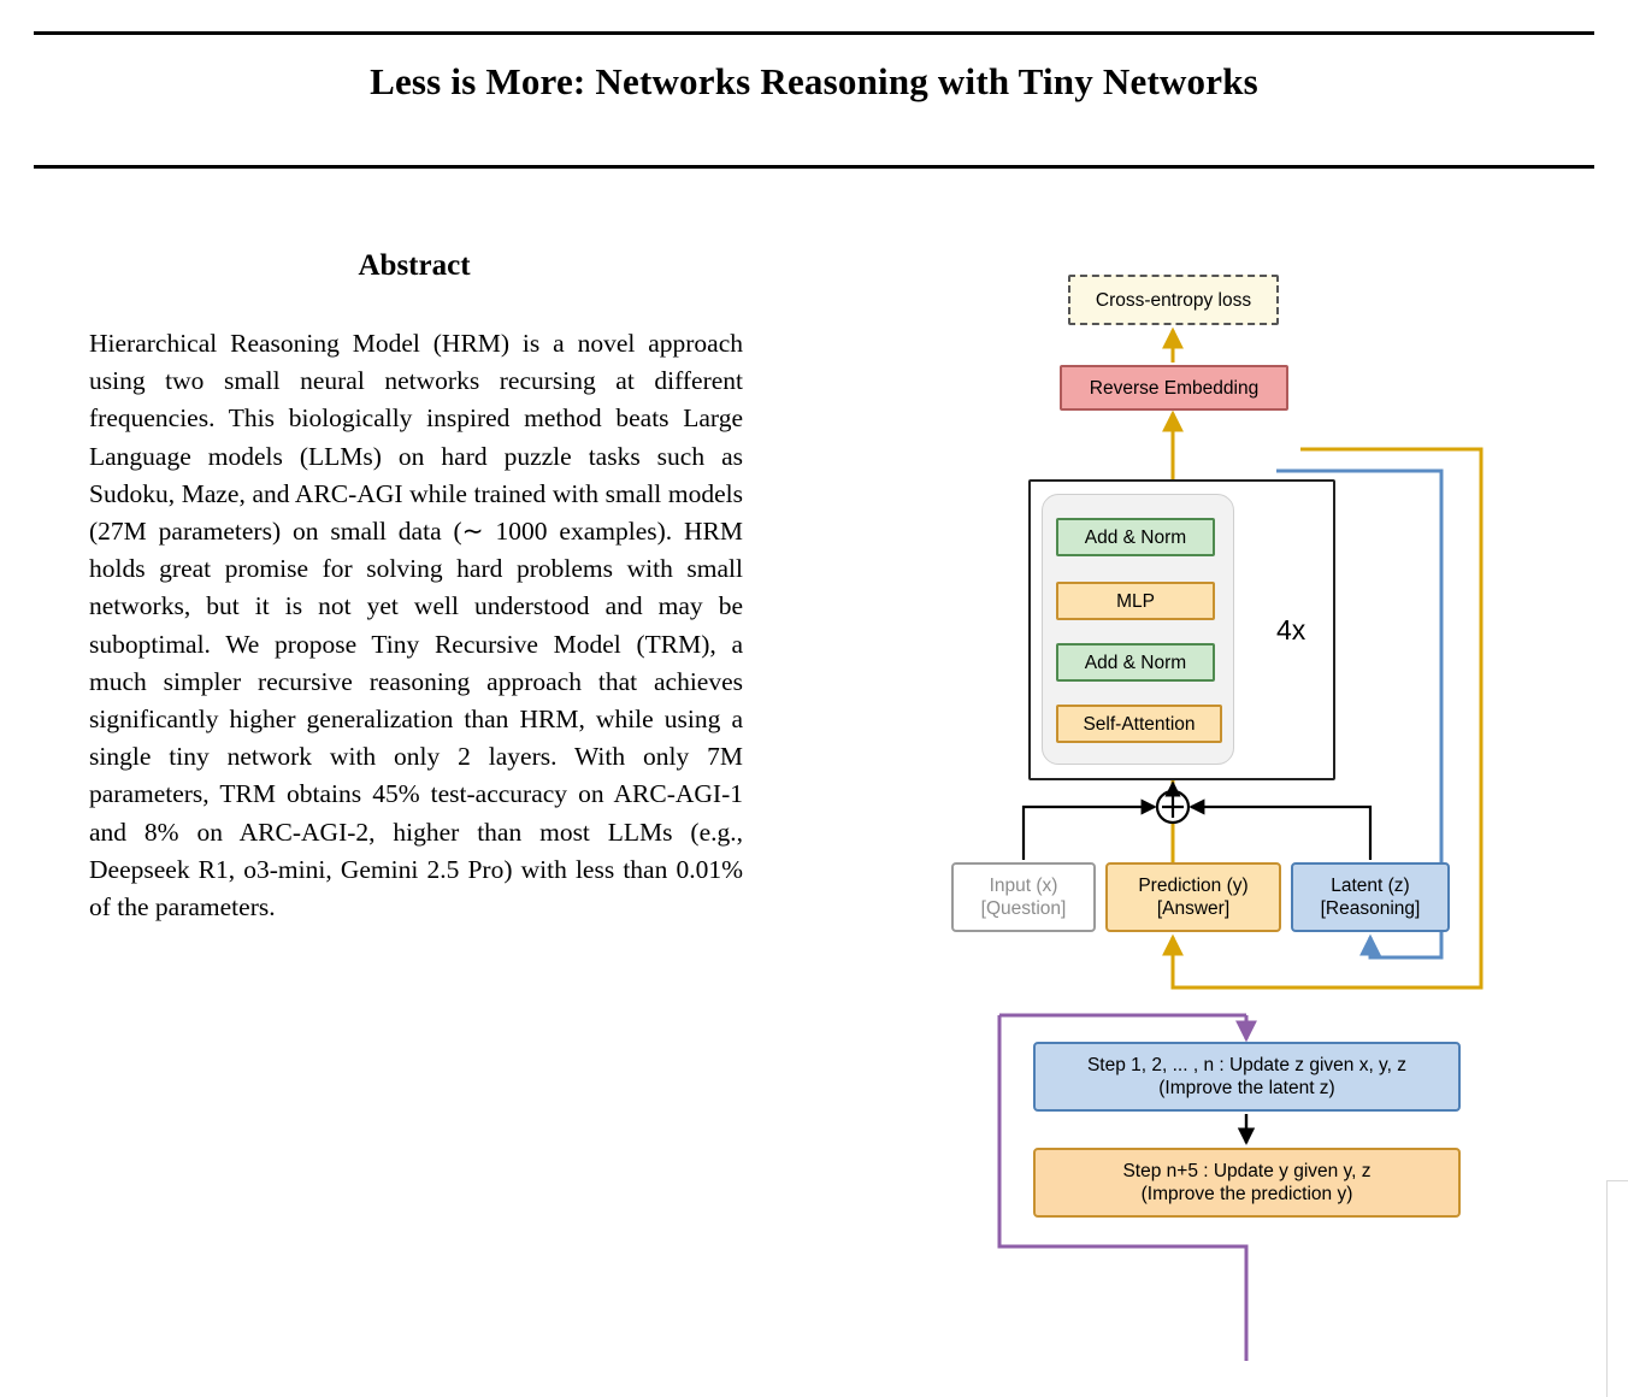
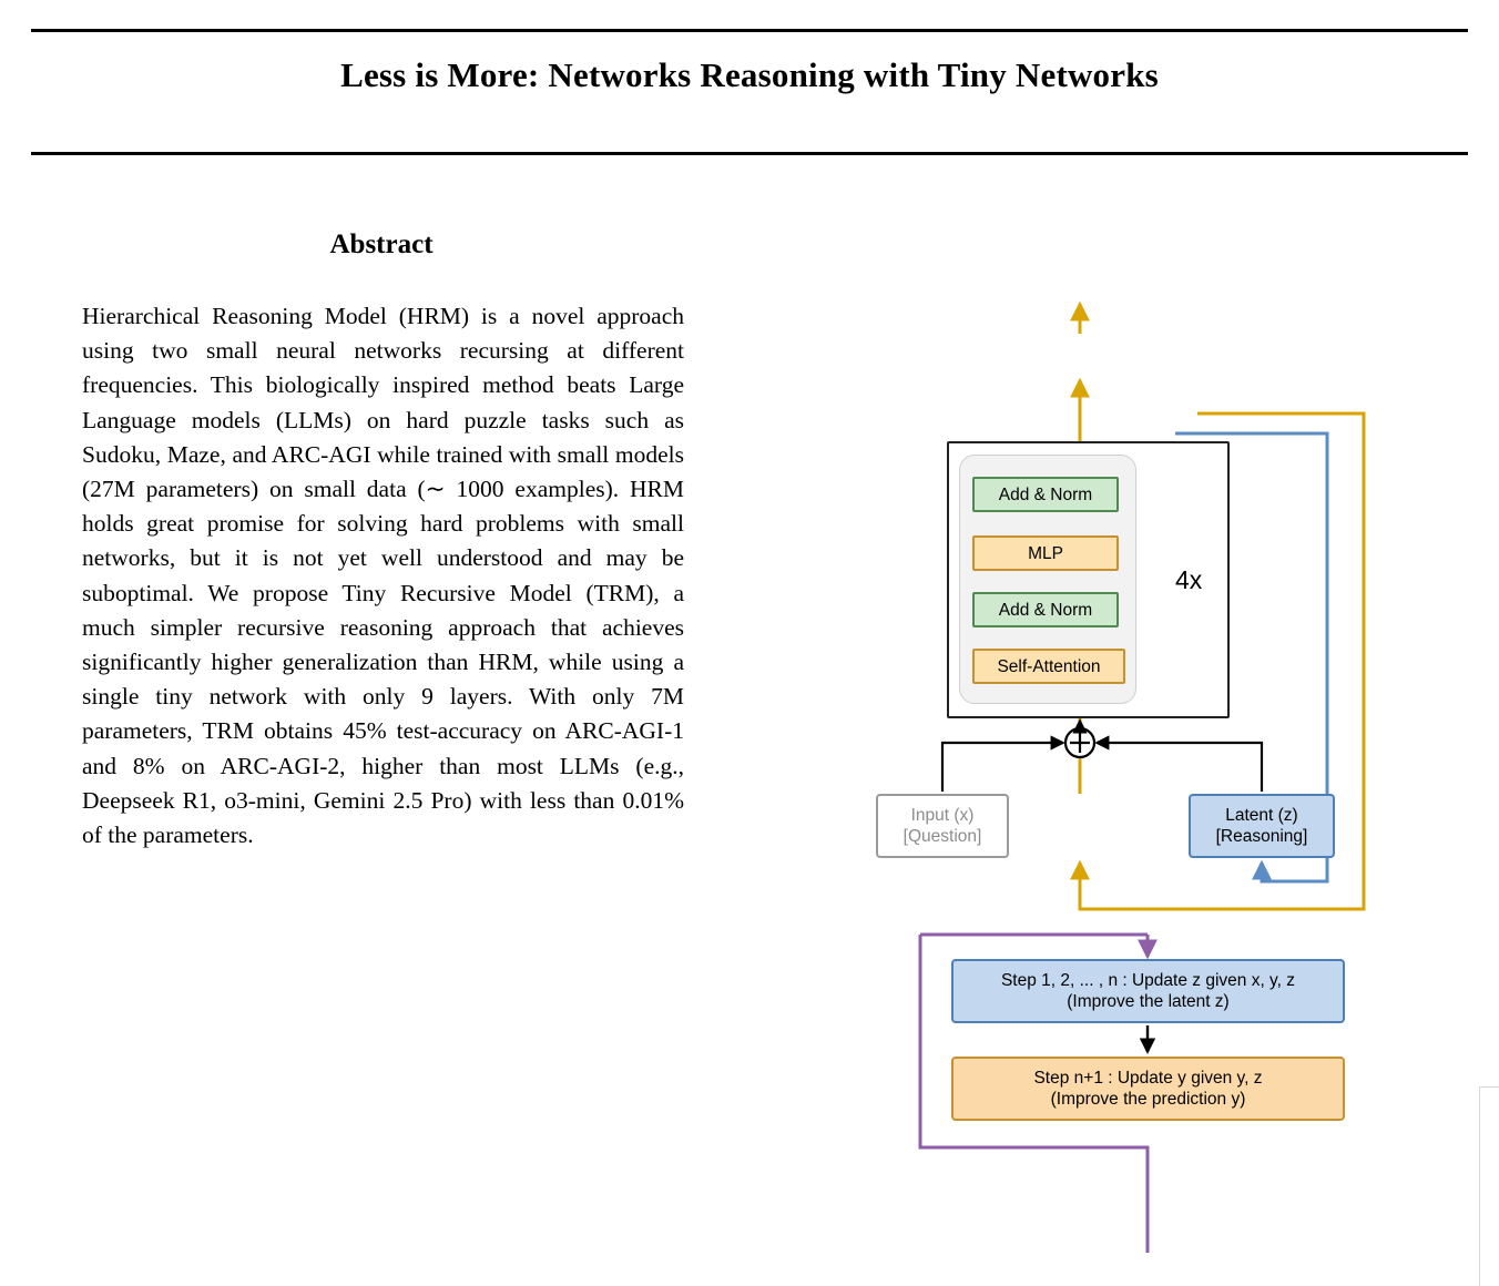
  Less is More: Networks Reasoning with Tiny Networks
  Abstract
- Hierarchical Reasoning Model (HRM) is a novel approach using two small neural networks recursing at different frequencies. This biologically inspired method beats Large Language models (LLMs) on hard puzzle tasks such as Sudoku, Maze, and ARC-AGI while trained with small models (27M parameters) on small data (∼ 1000 examples). HRM holds great promise for solving hard problems with small networks, but it is not yet well understood and may be suboptimal. We propose Tiny Recursive Model (TRM), a much simpler recursive reasoning approach that achieves significantly higher generalization than HRM, while using a single tiny network with only 2 layers. With only 7M parameters, TRM obtains 45% test-accuracy on ARC-AGI-1 and 8% on ARC-AGI-2, higher than most LLMs (e.g., Deepseek R1, o3-mini, Gemini 2.5 Pro) with less than 0.01% of the parameters.
+ Hierarchical Reasoning Model (HRM) is a novel approach using two small neural networks recursing at different frequencies. This biologically inspired method beats Large Language models (LLMs) on hard puzzle tasks such as Sudoku, Maze, and ARC-AGI while trained with small models (27M parameters) on small data (∼ 1000 examples). HRM holds great promise for solving hard problems with small networks, but it is not yet well understood and may be suboptimal. We propose Tiny Recursive Model (TRM), a much simpler recursive reasoning approach that achieves significantly higher generalization than HRM, while using a single tiny network with only 9 layers. With only 7M parameters, TRM obtains 45% test-accuracy on ARC-AGI-1 and 8% on ARC-AGI-2, higher than most LLMs (e.g., Deepseek R1, o3-mini, Gemini 2.5 Pro) with less than 0.01% of the parameters.
- Cross-entropy loss
- Reverse Embedding
  Add & Norm
  MLP
  Add & Norm
  Self-Attention
  4x
  Input (x)
  [Question]
- Prediction (y)
- [Answer]
  Latent (z)
  [Reasoning]
  Step 1, 2, ... , n : Update z given x, y, z
  (Improve the latent z)
- Step n+5 : Update y given y, z
+ Step n+1 : Update y given y, z
  (Improve the prediction y)
